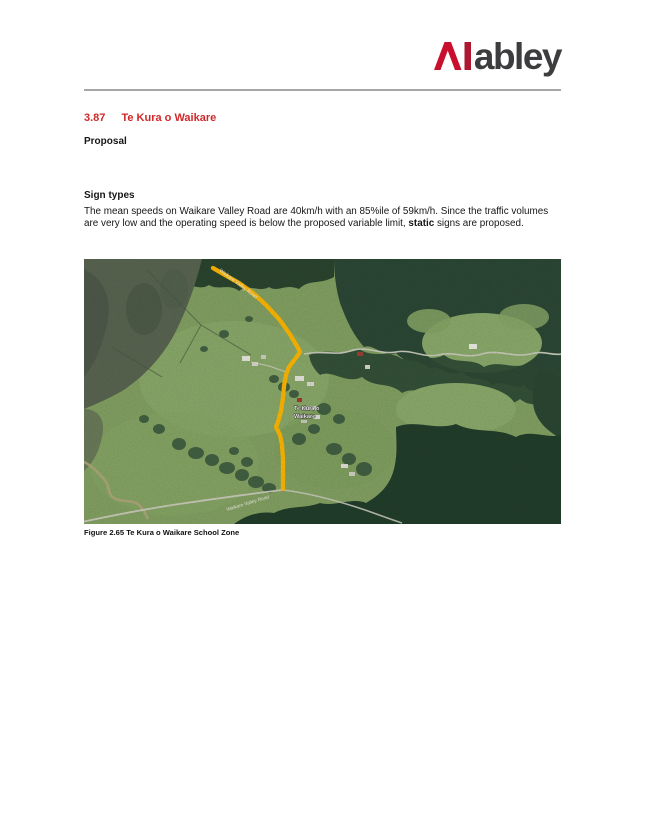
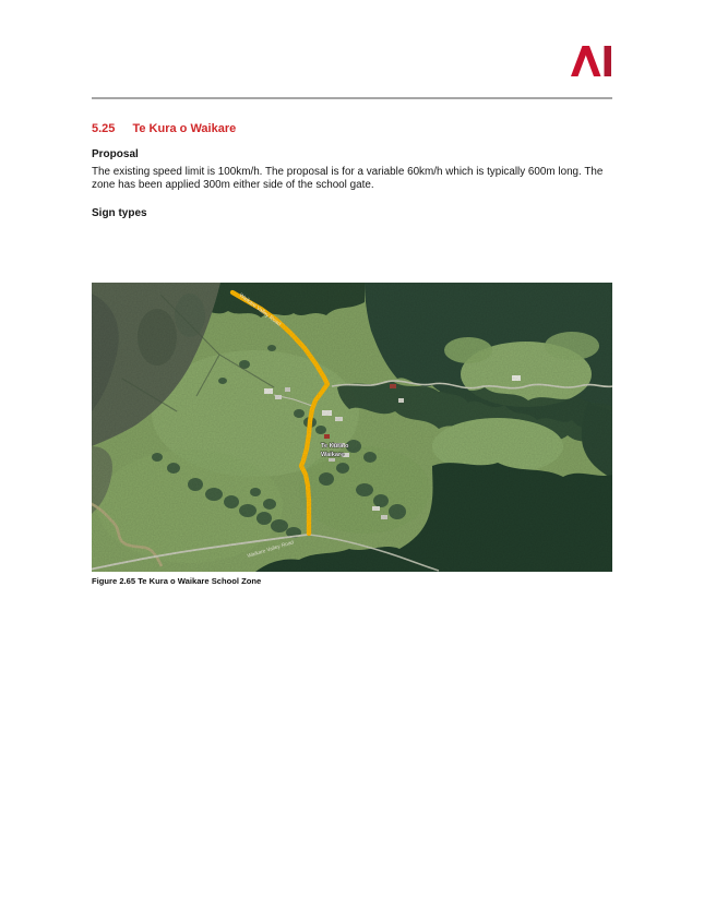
- abley
- 3.87 Te Kura o Waikare
+ 5.25 Te Kura o Waikare
  Proposal
+ The existing speed limit is 100km/h. The proposal is for a variable 60km/h which is typically 600m long. The zone has been applied 300m either side of the school gate.
  Sign types
- The mean speeds on Waikare Valley Road are 40km/h with an 85%ile of 59km/h. Since the traffic volumes are very low and the operating speed is below the proposed variable limit, static signs are proposed.
  Figure 2.65 Te Kura o Waikare School Zone
